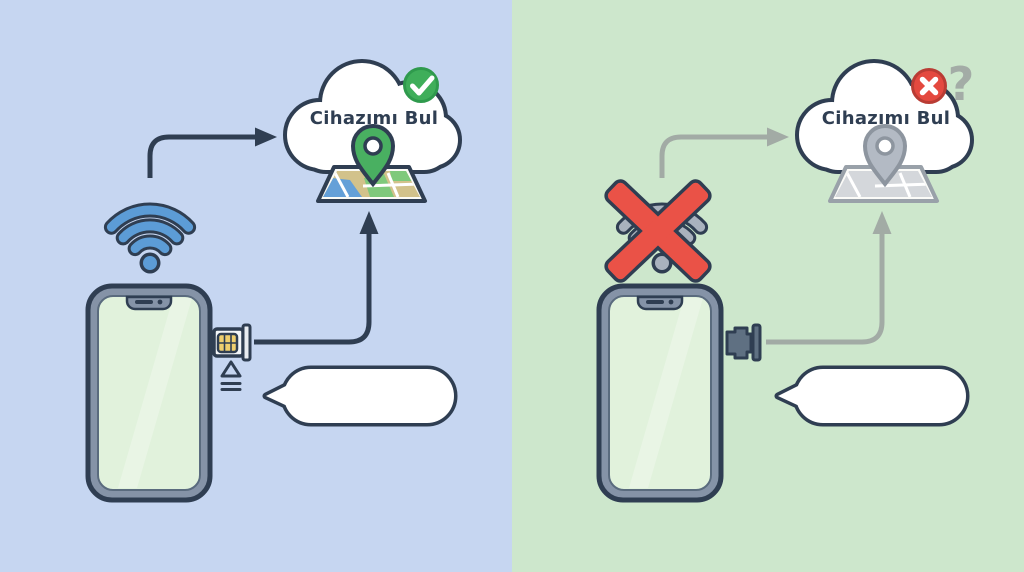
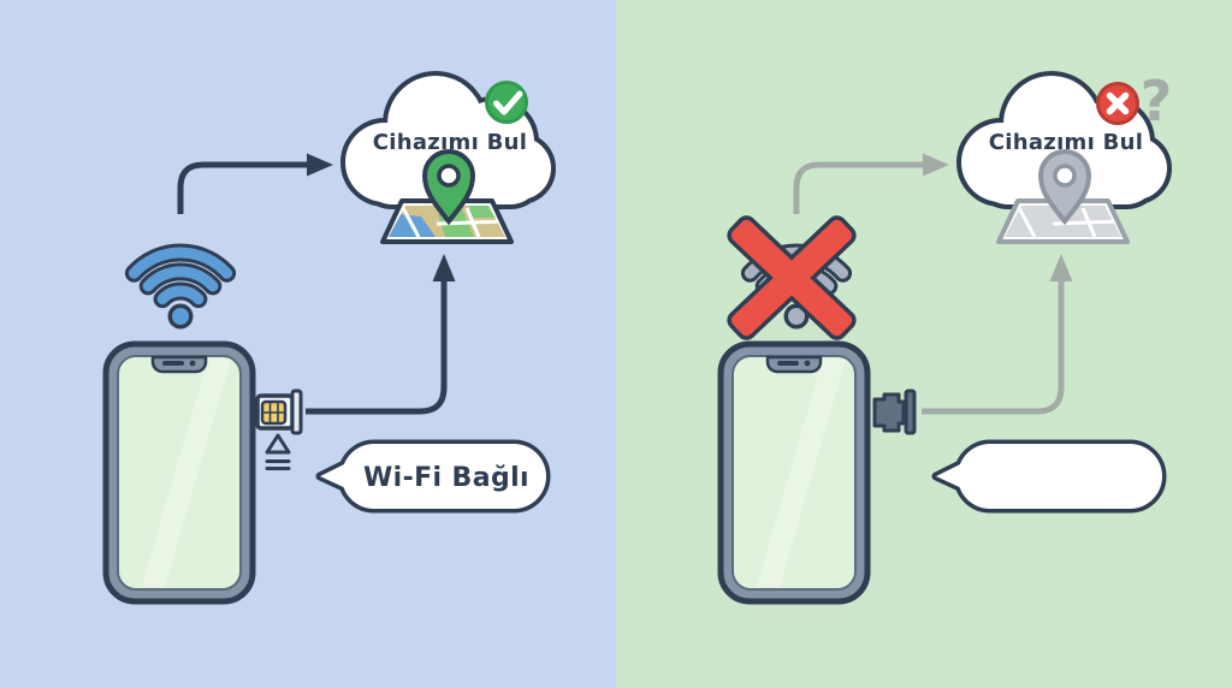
  Cihazımı Bul
+ Wi-Fi Bağlı
  Cihazımı Bul
  ?
